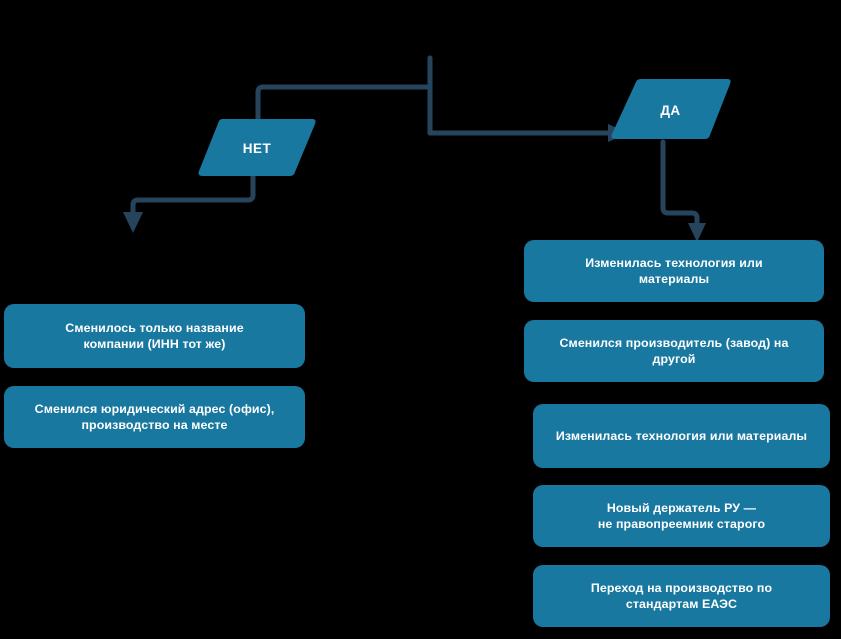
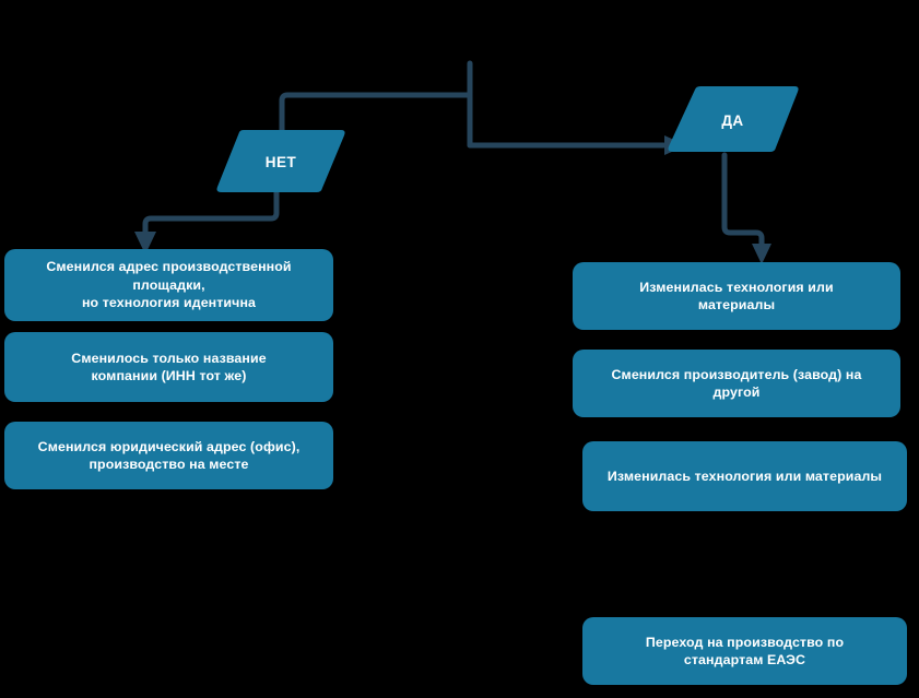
  НЕТ
  ДА
+ Сменился адрес производственной
+ площадки,
+ но технология идентична
  Сменилось только название
  компании (ИНН тот же)
  Сменился юридический адрес (офис),
  производство на месте
  Изменилась технология или
  материалы
  Сменился производитель (завод) на
  другой
  Изменилась технология или материалы
- Новый держатель РУ —
- не правопреемник старого
  Переход на производство по
  стандартам ЕАЭС
